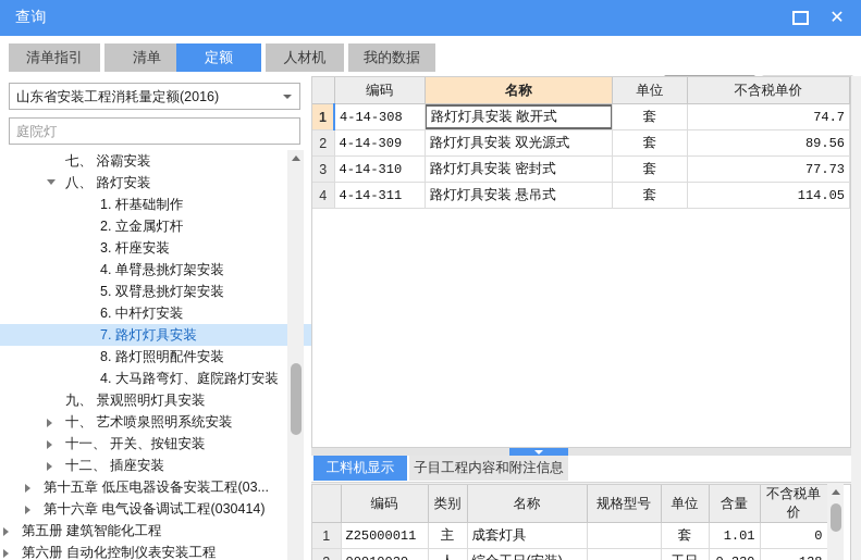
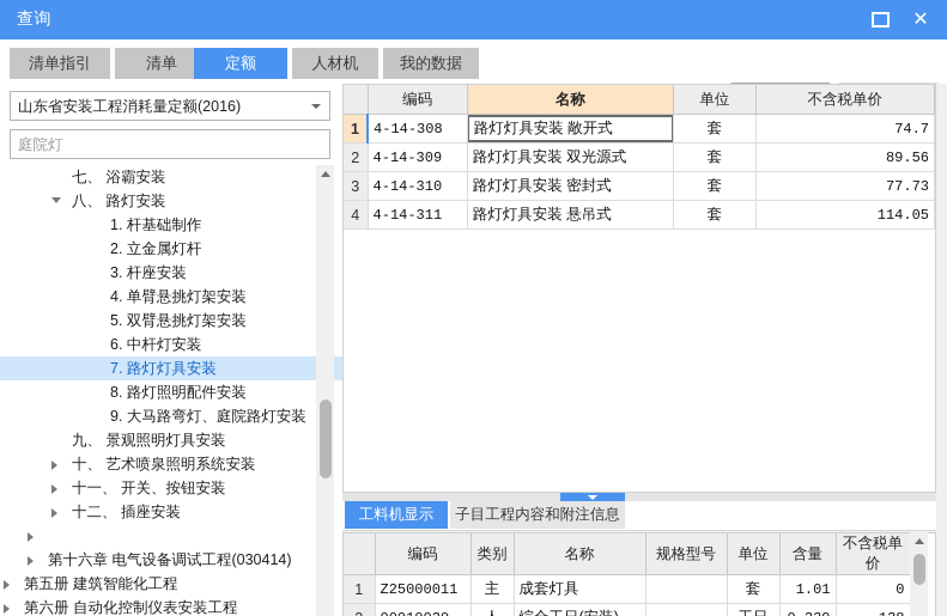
  查询
  ✕
  清单指引
  清单
  定额
  人材机
  我的数据
  山东省安装工程消耗量定额(2016)
  庭院灯
  七、 浴霸安装
  八、 路灯安装
  1. 杆基础制作
  2. 立金属灯杆
  3. 杆座安装
  4. 单臂悬挑灯架安装
  5. 双臂悬挑灯架安装
  6. 中杆灯安装
  7. 路灯灯具安装
  8. 路灯照明配件安装
- 4. 大马路弯灯、庭院路灯安装
+ 9. 大马路弯灯、庭院路灯安装
  九、 景观照明灯具安装
  十、 艺术喷泉照明系统安装
  十一、 开关、按钮安装
  十二、 插座安装
- 第十五章 低压电器设备安装工程(03...
  第十六章 电气设备调试工程(030414)
  第五册 建筑智能化工程
  第六册 自动化控制仪表安装工程
  	编码	名称	单位	不含税单价
  1	4-14-308	路灯灯具安装 敞开式	套	74.7
  2	4-14-309	路灯灯具安装 双光源式	套	89.56
  3	4-14-310	路灯灯具安装 密封式	套	77.73
  4	4-14-311	路灯灯具安装 悬吊式	套	114.05
  工料机显示
  子目工程内容和附注信息
  	编码	类别	名称	规格型号	单位	含量	不含税单价
  1	Z25000011	主	成套灯具		套	1.01	0
